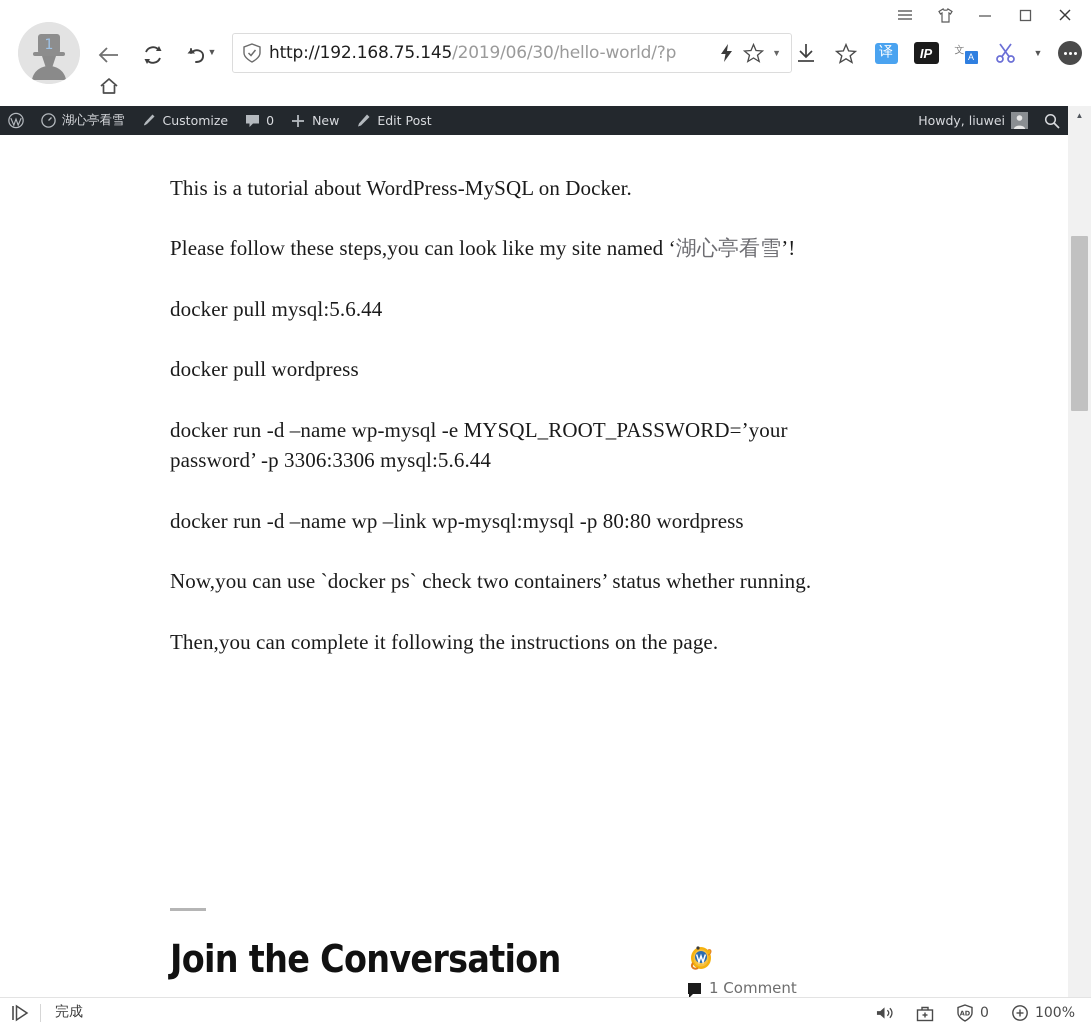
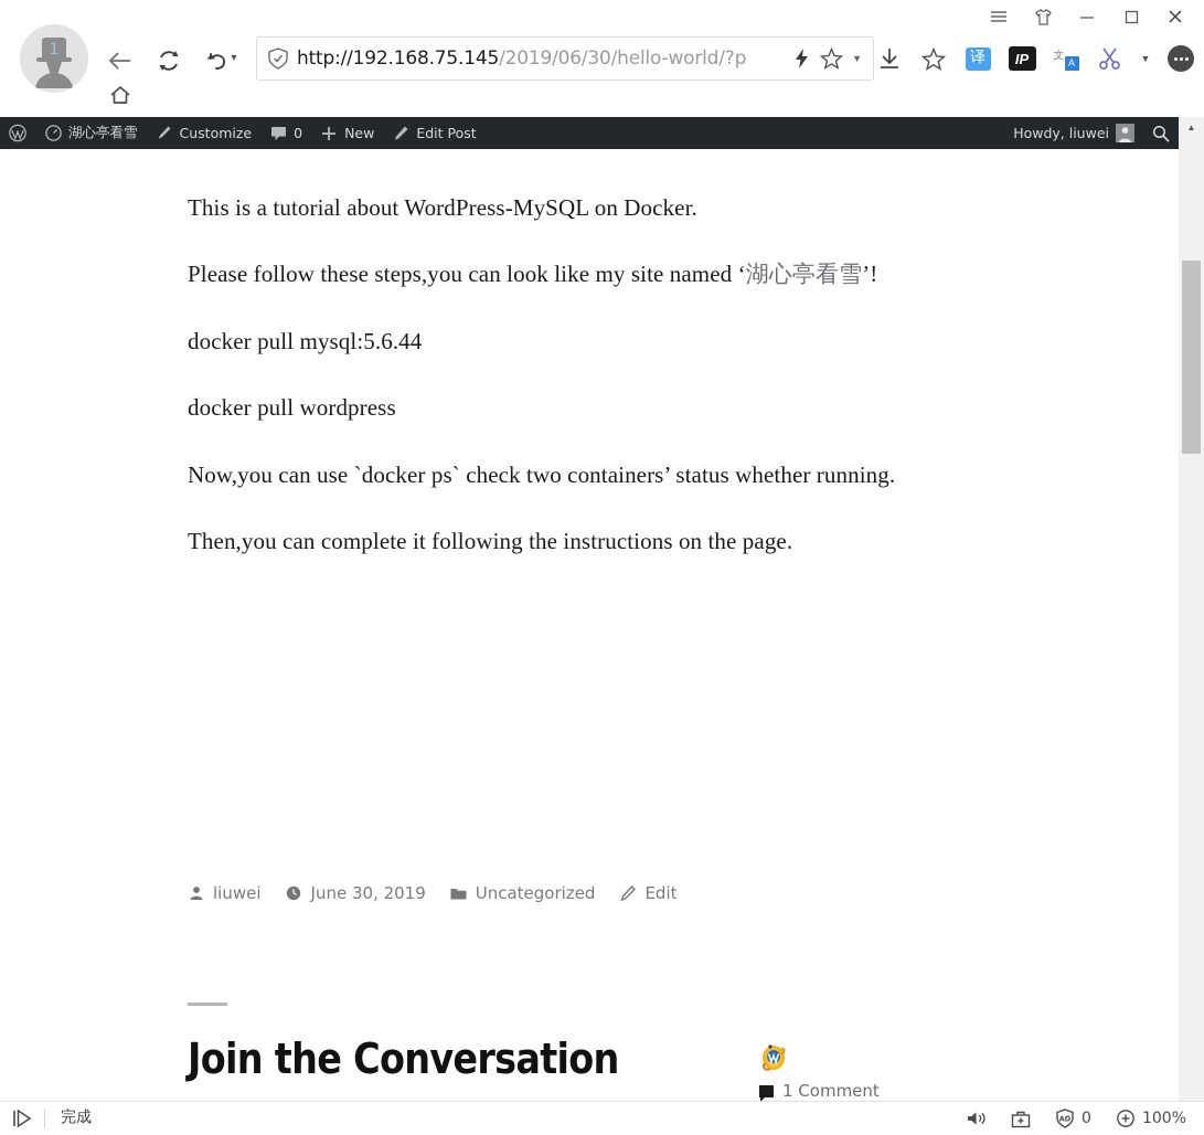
  1
  ▼
  http://192.168.75.145/2019/06/30/hello-world/?p
  ▼
  译
  IP
  文
  A
  ▼
  湖心亭看雪
  Customize
  0
  New
  Edit Post
  Howdy, liuwei
  This is a tutorial about WordPress-MySQL on Docker.
  Please follow these steps,you can look like my site named ‘湖心亭看雪’!
  docker pull mysql:5.6.44
  docker pull wordpress
- docker run -d –name wp-mysql -e MYSQL_ROOT_PASSWORD=’your password’ -p 3306:3306 mysql:5.6.44
- docker run -d –name wp –link wp-mysql:mysql -p 80:80 wordpress
  Now,you can use `docker ps` check two containers’ status whether running.
  Then,you can complete it following the instructions on the page.
+ liuwei
+ June 30, 2019
+ Uncategorized
+ Edit
  Join the Conversation
  1 Comment
  ▲
  完成
  AD
  0
  100%
